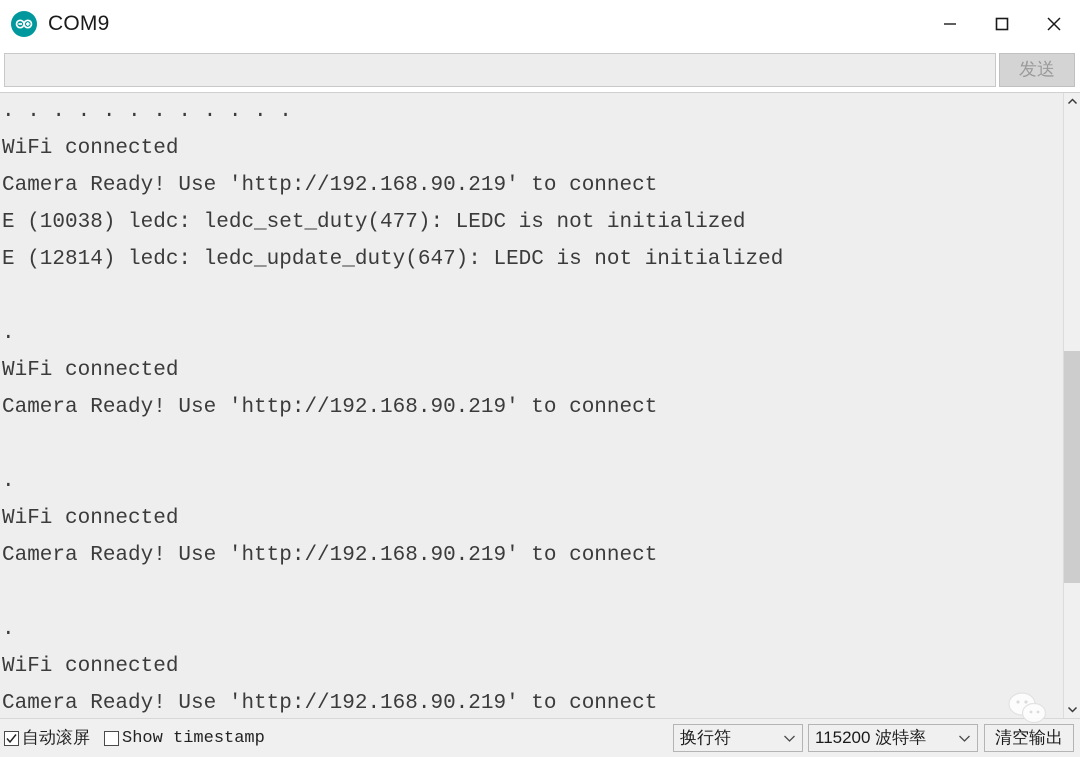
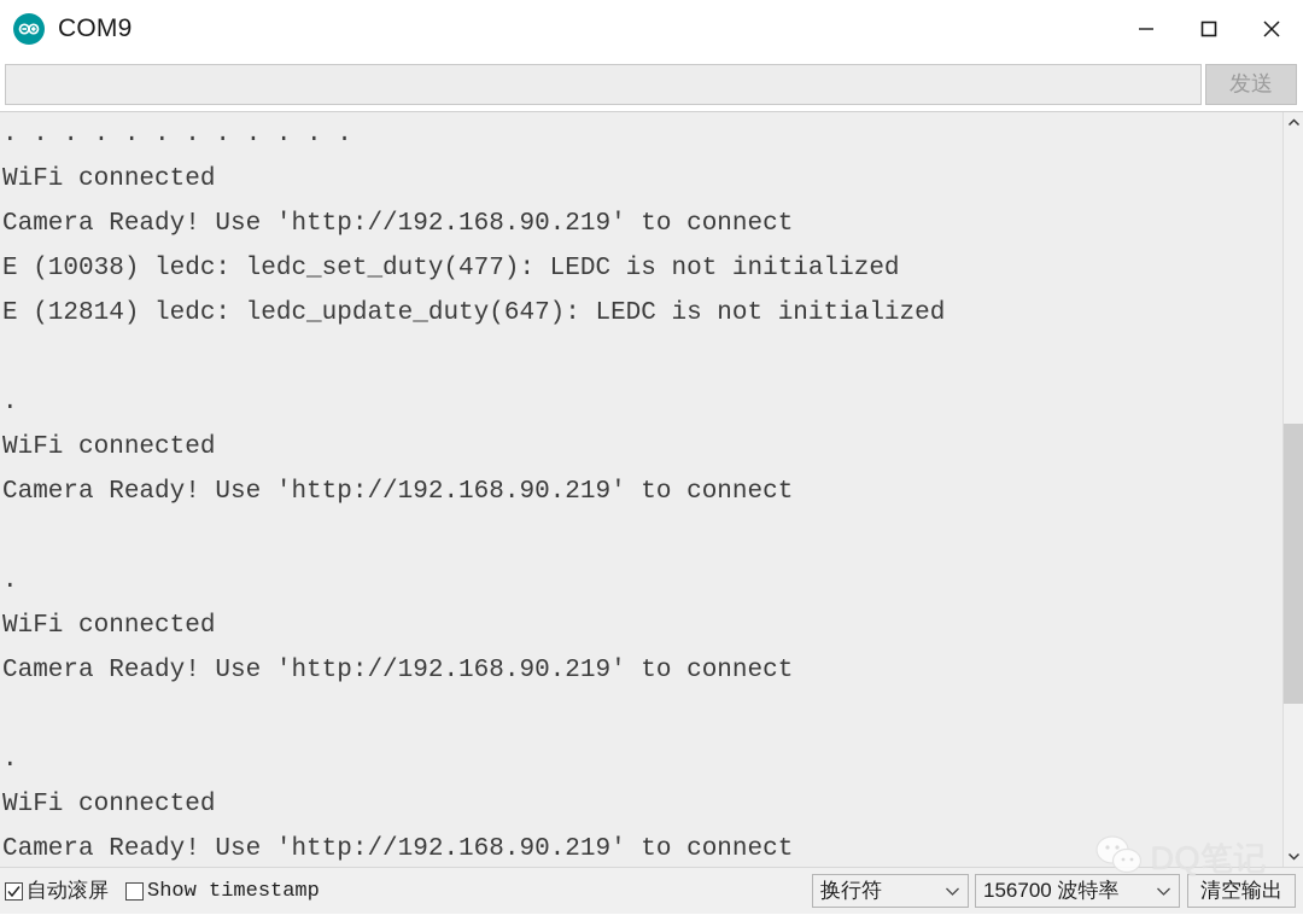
  COM9
  发送
  . . . . . . . . . . . .
  WiFi connected
  Camera Ready! Use 'http://192.168.90.219' to connect
  E (10038) ledc: ledc_set_duty(477): LEDC is not initialized
  E (12814) ledc: ledc_update_duty(647): LEDC is not initialized
  .
  WiFi connected
  Camera Ready! Use 'http://192.168.90.219' to connect
  .
  WiFi connected
  Camera Ready! Use 'http://192.168.90.219' to connect
  .
  WiFi connected
  Camera Ready! Use 'http://192.168.90.219' to connect
  自动滚屏
  Show timestamp
  换行符
- 115200 波特率
+ 156700 波特率
  清空输出
+ DQ笔记
